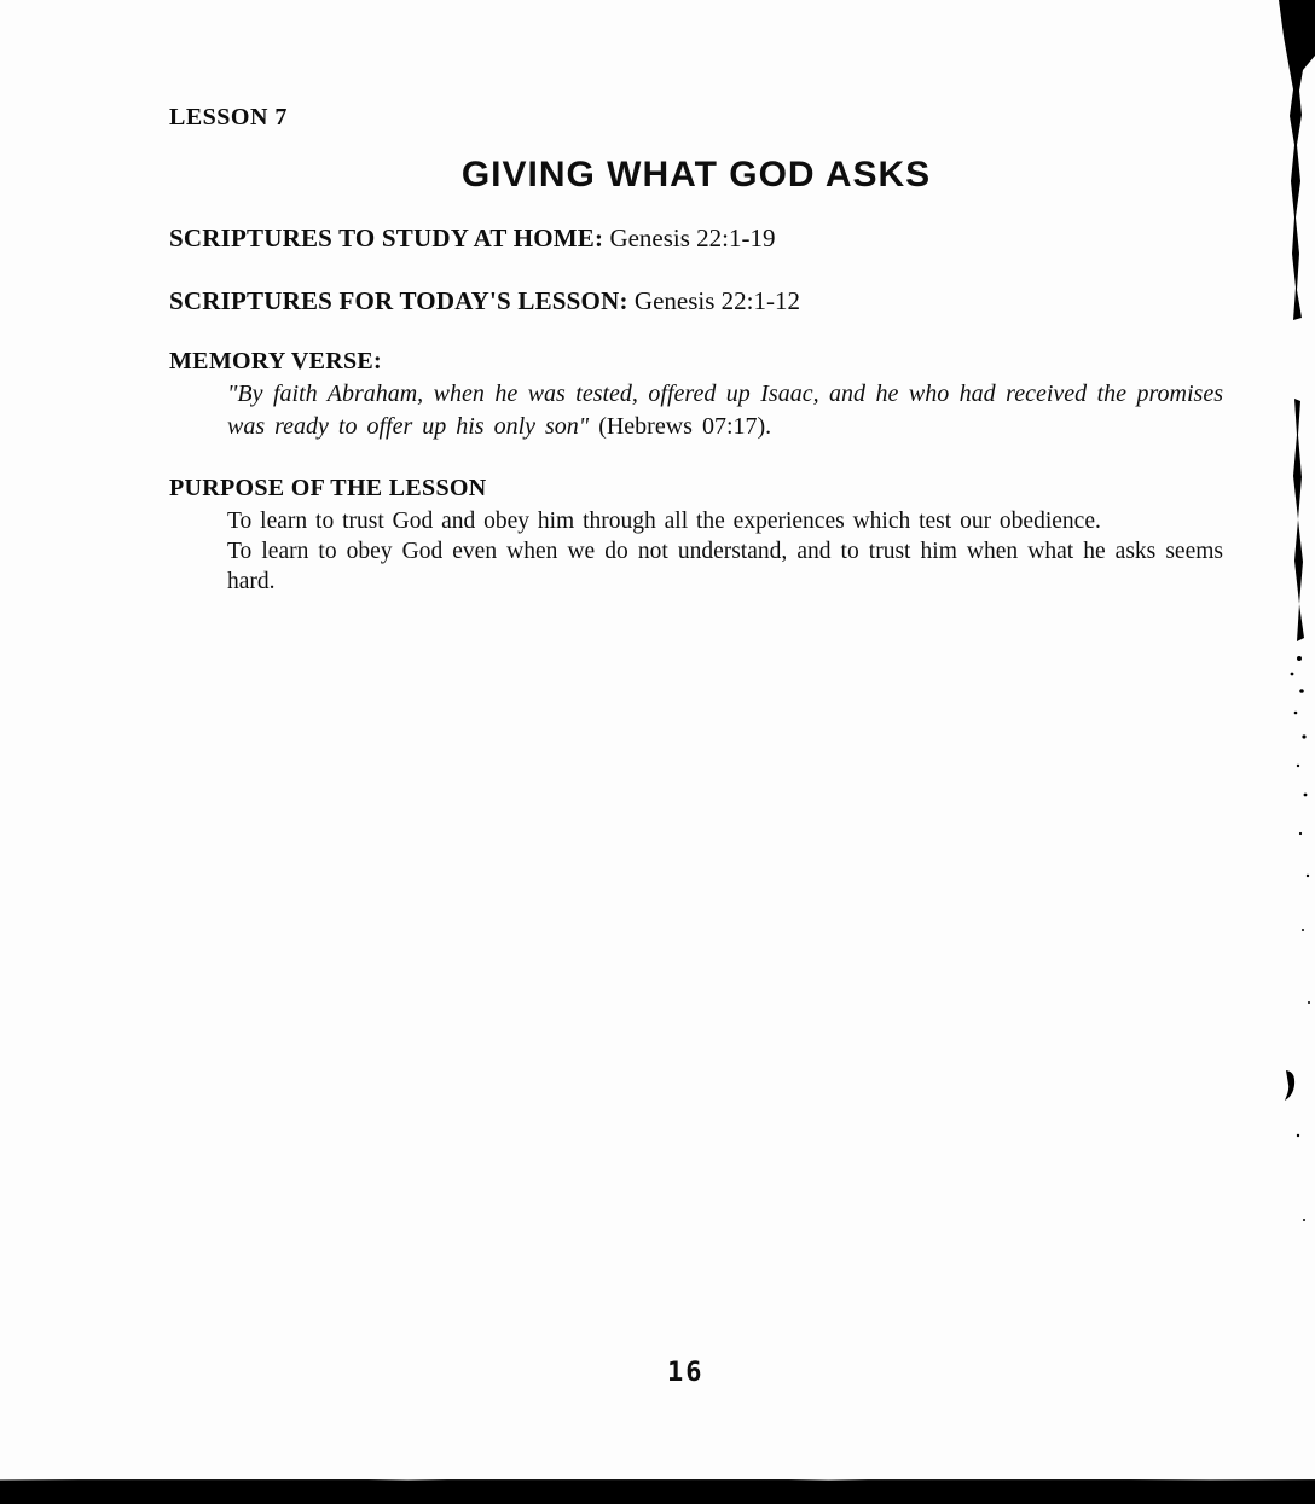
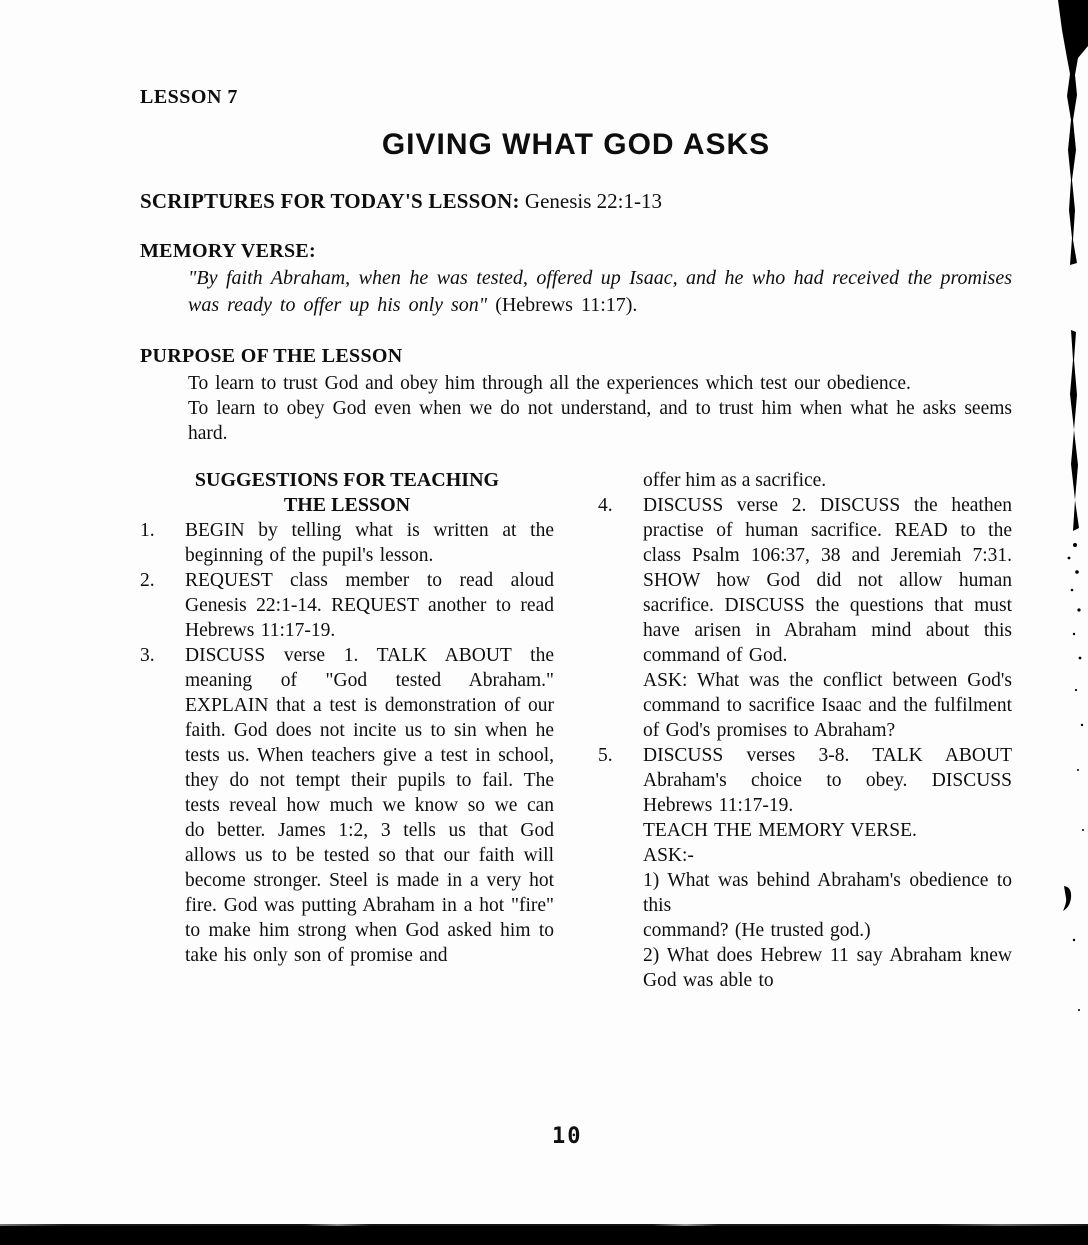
  LESSON 7
  GIVING WHAT GOD ASKS
- SCRIPTURES TO STUDY AT HOME: Genesis 22:1-19
- SCRIPTURES FOR TODAY'S LESSON: Genesis 22:1-12
+ SCRIPTURES FOR TODAY'S LESSON: Genesis 22:1-13
  MEMORY VERSE:
- "By faith Abraham, when he was tested, offered up Isaac, and he who had received the promises was ready to offer up his only son" (Hebrews 07:17).
+ "By faith Abraham, when he was tested, offered up Isaac, and he who had received the promises was ready to offer up his only son" (Hebrews 11:17).
  PURPOSE OF THE LESSON
  To learn to trust God and obey him through all the experiences which test our obedience.
  To learn to obey God even when we do not understand, and to trust him when what he asks seems hard.
+ SUGGESTIONS FOR TEACHING
+ THE LESSON
+ 1.
+ BEGIN by telling what is written at the beginning of the pupil's lesson.
+ 2.
+ REQUEST class member to read aloud Genesis 22:1-14. REQUEST another to read Hebrews 11:17-19.
+ 3.
+ DISCUSS verse 1. TALK ABOUT the meaning of "God tested Abraham." EXPLAIN that a test is demonstration of our faith. God does not incite us to sin when he tests us. When teachers give a test in school, they do not tempt their pupils to fail. The tests reveal how much we know so we can do better. James 1:2, 3 tells us that God allows us to be tested so that our faith will become stronger. Steel is made in a very hot fire. God was putting Abraham in a hot "fire" to make him strong when God asked him to take his only son of promise and
+ offer him as a sacrifice.
+ 4.
+ DISCUSS verse 2. DISCUSS the heathen practise of human sacrifice. READ to the class Psalm 106:37, 38 and Jeremiah 7:31. SHOW how God did not allow human sacrifice. DISCUSS the questions that must have arisen in Abraham mind about this command of God.
+ ASK: What was the conflict between God's command to sacrifice Isaac and the fulfilment of God's promises to Abraham?
+ 5.
+ DISCUSS verses 3-8. TALK ABOUT Abraham's choice to obey. DISCUSS Hebrews 11:17-19.
+ TEACH THE MEMORY VERSE.
+ ASK:-
+ 1) What was behind Abraham's obedience to this
+ command? (He trusted god.)
+ 2) What does Hebrew 11 say Abraham knew God was able to
- 16
+ 10
